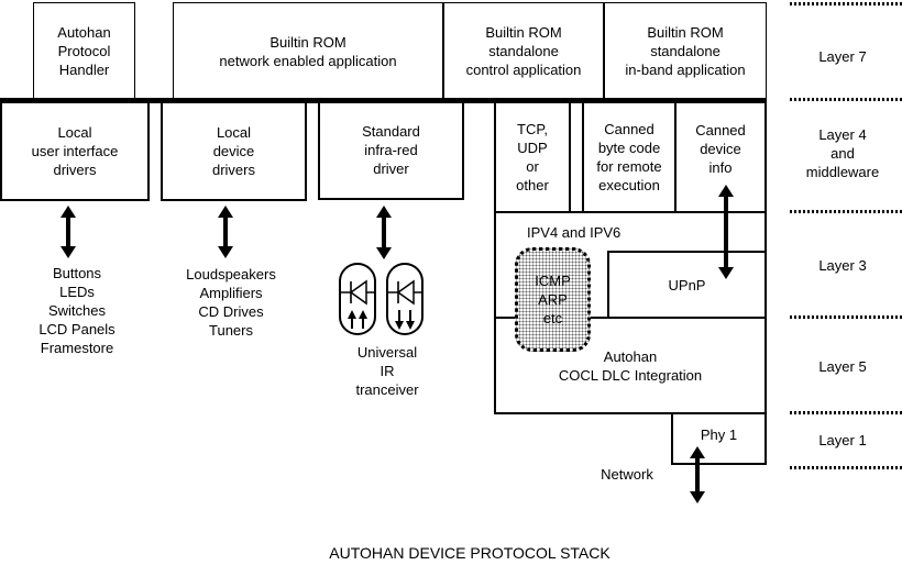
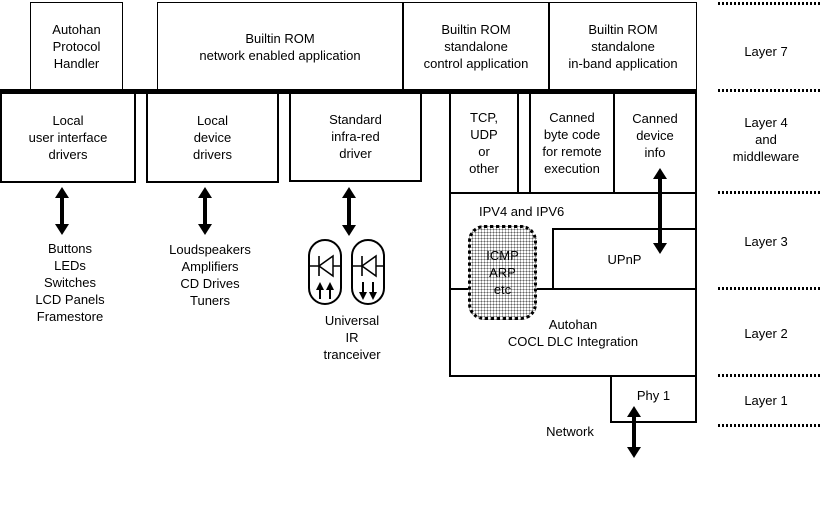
  Autohan
  Protocol
  Handler
  Builtin ROM
  network enabled application
  Builtin ROM
  standalone
  control application
  Builtin ROM
  standalone
  in-band application
  Local
  user interface
  drivers
  Local
  device
  drivers
  Standard
  infra-red
  driver
  TCP,
  UDP
  or
  other
  Canned
  byte code
  for remote
  execution
  Canned
  device
  info
  IPV4 and IPV6
  UPnP
  Autohan
  COCL DLC Integration
  ICMP
  ARP
  etc
  Phy 1
  Layer 7
  Layer 4
  and
  middleware
  Layer 3
- Layer 5
+ Layer 2
  Layer 1
  Buttons
  LEDs
  Switches
  LCD Panels
  Framestore
  Loudspeakers
  Amplifiers
  CD Drives
  Tuners
  Universal
  IR
  tranceiver
  Network
- AUTOHAN DEVICE PROTOCOL STACK
